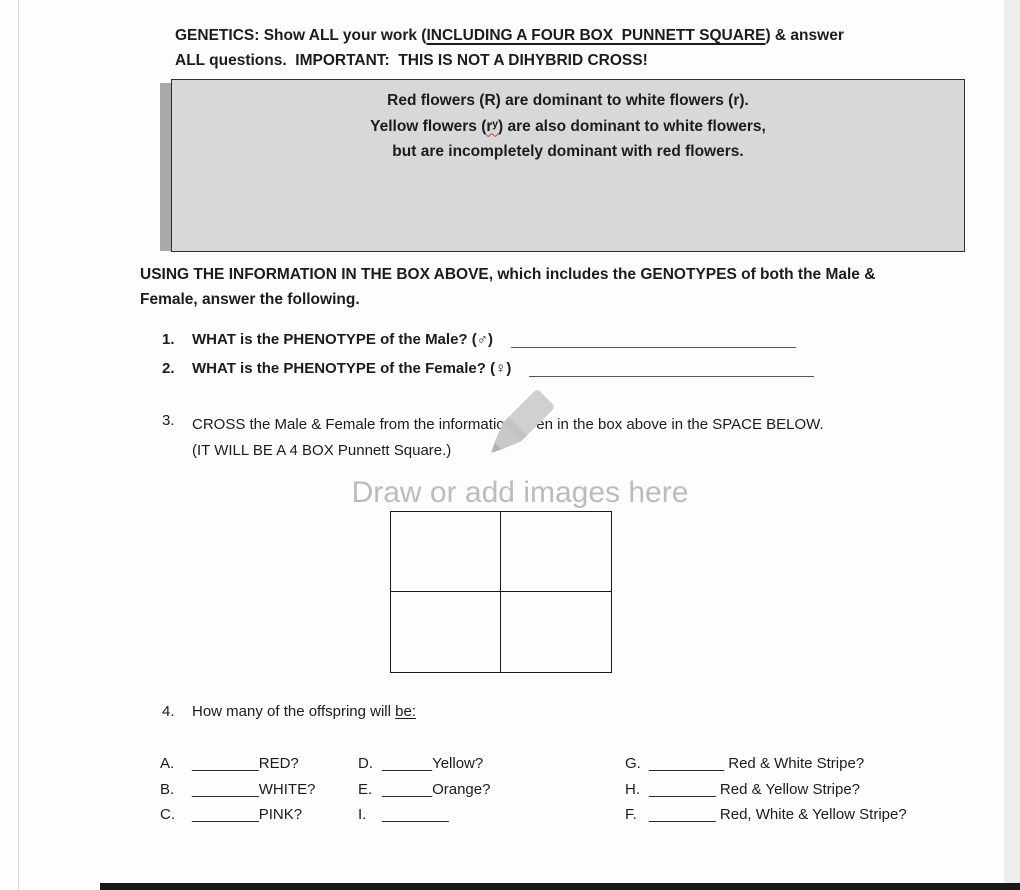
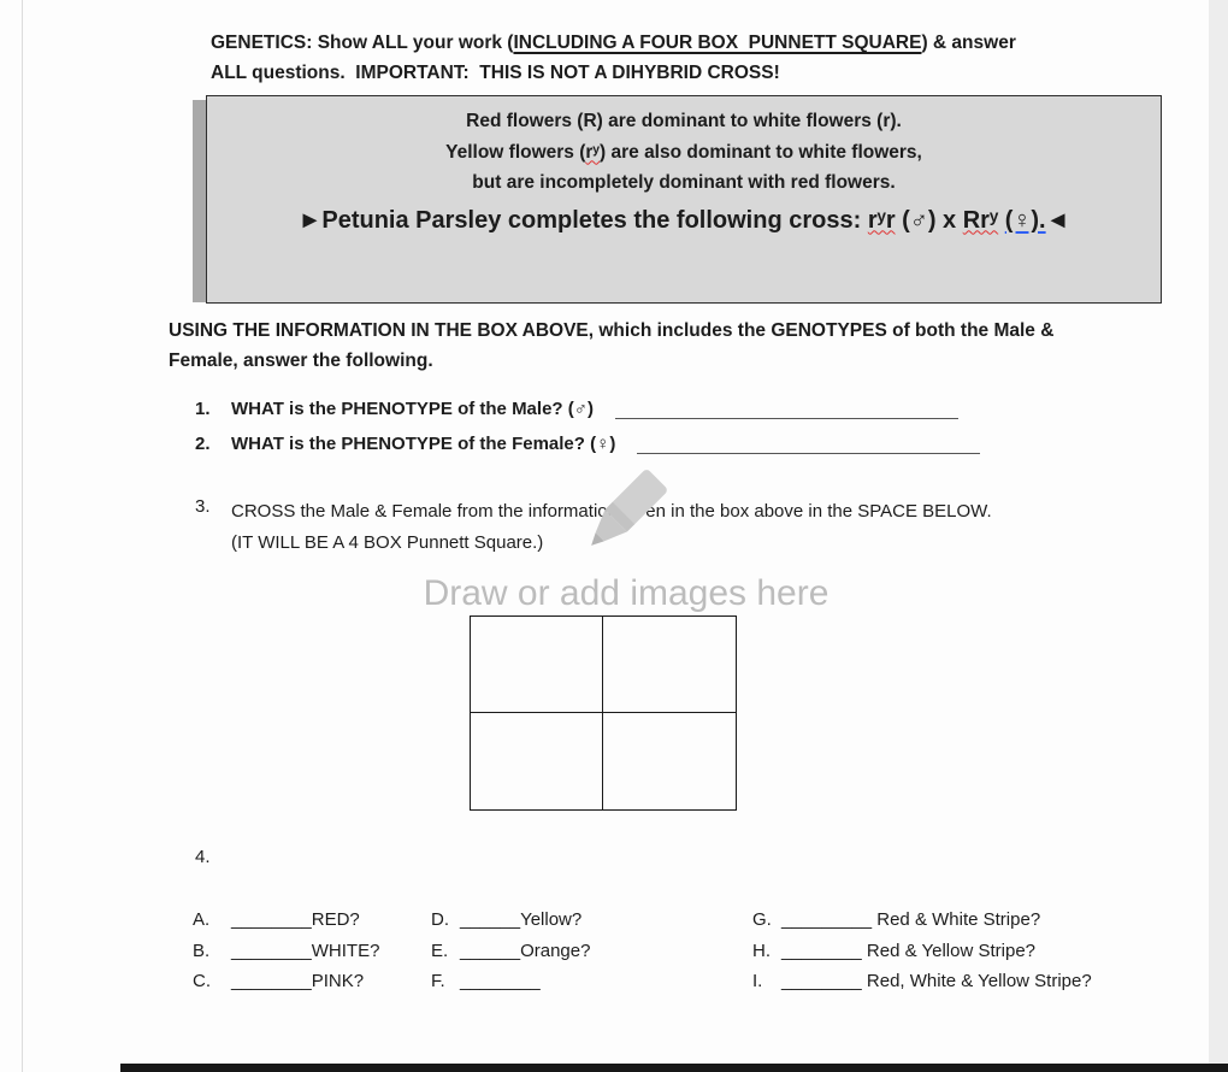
  GENETICS: Show ALL your work (INCLUDING A FOUR BOX PUNNETT SQUARE) & answer
  ALL questions. IMPORTANT: THIS IS NOT A DIHYBRID CROSS!
  Red flowers (R) are dominant to white flowers (r).
  Yellow flowers (rʸ) are also dominant to white flowers,
  but are incompletely dominant with red flowers.
+ ►Petunia Parsley completes the following cross: rʸr (♂) x Rrʸ (♀).◄
  USING THE INFORMATION IN THE BOX ABOVE, which includes the GENOTYPES of both the Male &
  Female, answer the following.
  1.
  WHAT is the PHENOTYPE of the Male? (♂)
  2.
  WHAT is the PHENOTYPE of the Female? (♀)
  3.
  CROSS the Male & Female from the informatioen in the box above in the SPACE BELOW.
  (IT WILL BE A 4 BOX Punnett Square.)
  Draw or add images here
  4.
- How many of the offspring will be:
  A.
  ________
  RED?
  D.
  ______
  Yellow?
  G.
  _________
  Red & White Stripe?
  B.
  ________
  WHITE?
  E.
  ______
  Orange?
  H.
  ________
  Red & Yellow Stripe?
  C.
  ________
  PINK?
- I.
+ F.
  ________
- F.
+ I.
  ________
  Red, White & Yellow Stripe?
